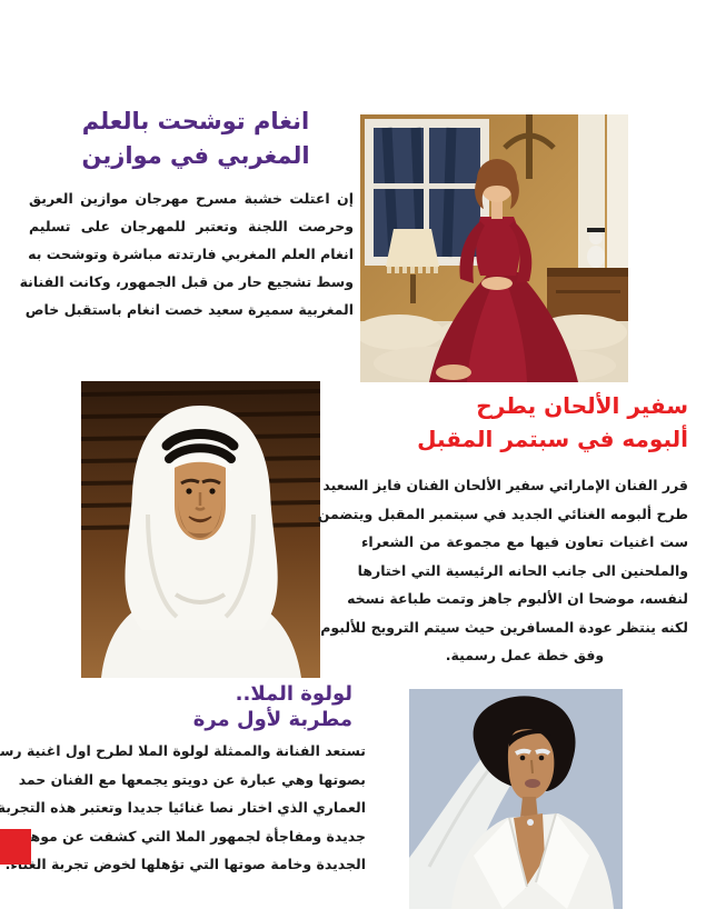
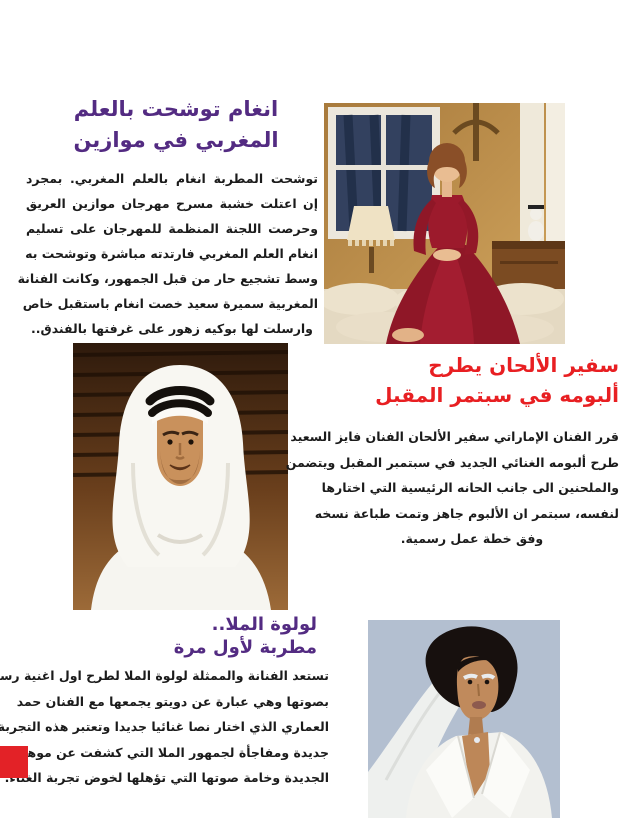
  انغام توشحت بالعلم
  المغربي في موازين
+ توشحت المطربة انغام بالعلم المغربي. بمجرد
  إن اعتلت خشبة مسرح مهرجان موازين العريق
- وحرصت اللجنة وتعتبر للمهرجان على تسليم
+ وحرصت اللجنة المنظمة للمهرجان على تسليم
  انغام العلم المغربي فارتدته مباشرة وتوشحت به
  وسط تشجيع حار من قبل الجمهور، وكانت الفنانة
  المغربية سميرة سعيد خصت انغام باستقبل خاص
+ وارسلت لها بوكيه زهور على غرفتها بالفندق..
  سفير الألحان يطرح
  ألبومه في سبتمر المقبل
  قرر الفنان الإماراتي سفير الألحان الفنان فايز السعيد
  طرح ألبومه الغنائي الجديد في سبتمبر المقبل ويتضمن
- ست اغنيات تعاون فيها مع مجموعة من الشعراء
  والملحنين الى جانب الحانه الرئيسية التي اختارها
- لنفسه، موضحا ان الألبوم جاهز وتمت طباعة نسخه
+ لنفسه، سبتمر ان الألبوم جاهز وتمت طباعة نسخه
- لكنه ينتظر عودة المسافرين حيث سيتم الترويج للألبوم
  وفق خطة عمل رسمية.
  لولوة الملا..
  مطربة لأول مرة
  تستعد الفنانة والممثلة لولوة الملا لطرح اول اغنية رس
  بصوتها وهي عبارة عن دويتو يجمعها مع الفنان حمد
  العماري الذي اختار نصا غنائيا جديدا وتعتبر هذه التجربة
  جديدة ومفاجأة لجمهور الملا التي كشفت عن موه
  الجديدة وخامة صوتها التي تؤهلها لخوض تجربة الغ
